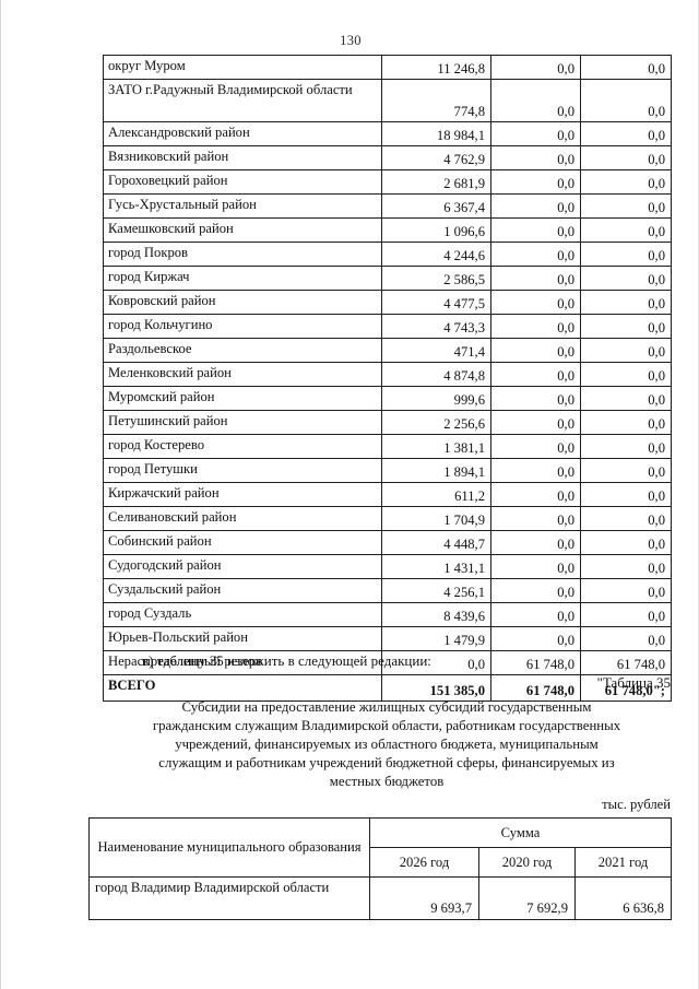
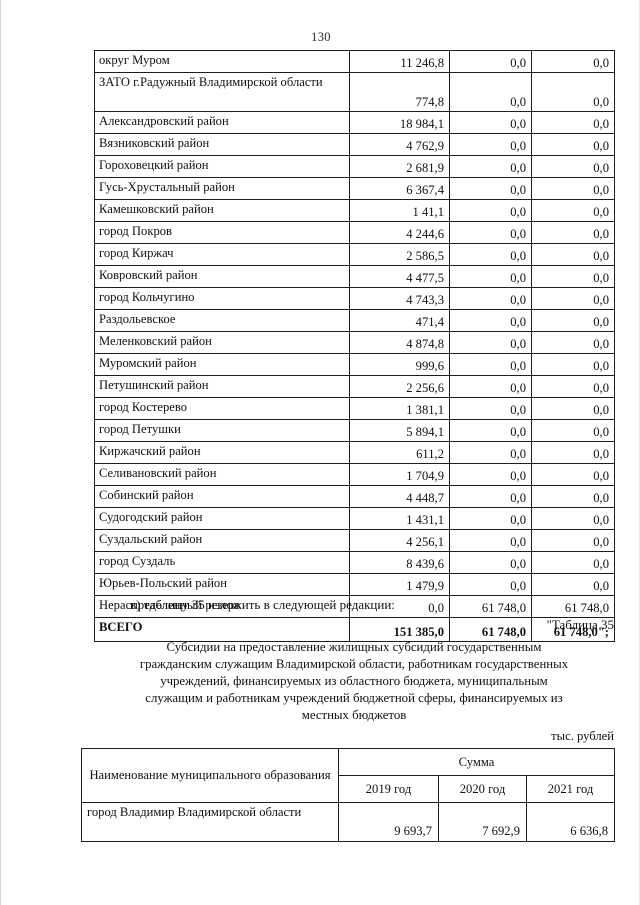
  130
  округ Муром	11 246,8	0,0	0,0
  ЗАТО г.Радужный Владимирской области	774,8	0,0	0,0
  Александровский район	18 984,1	0,0	0,0
  Вязниковский район	4 762,9	0,0	0,0
  Гороховецкий район	2 681,9	0,0	0,0
  Гусь-Хрустальный район	6 367,4	0,0	0,0
- Камешковский район	1 096,6	0,0	0,0
+ Камешковский район	1 41,1	0,0	0,0
  город Покров	4 244,6	0,0	0,0
  город Киржач	2 586,5	0,0	0,0
  Ковровский район	4 477,5	0,0	0,0
  город Кольчугино	4 743,3	0,0	0,0
  Раздольевское	471,4	0,0	0,0
  Меленковский район	4 874,8	0,0	0,0
  Муромский район	999,6	0,0	0,0
  Петушинский район	2 256,6	0,0	0,0
  город Костерево	1 381,1	0,0	0,0
- город Петушки	1 894,1	0,0	0,0
+ город Петушки	5 894,1	0,0	0,0
  Киржачский район	611,2	0,0	0,0
  Селивановский район	1 704,9	0,0	0,0
  Собинский район	4 448,7	0,0	0,0
  Судогодский район	1 431,1	0,0	0,0
  Суздальский район	4 256,1	0,0	0,0
  город Суздаль	8 439,6	0,0	0,0
  Юрьев-Польский район	1 479,9	0,0	0,0
  Нераспределенный резерв	0,0	61 748,0	61 748,0
  ВСЕГО	151 385,0	61 748,0	61 748,0";
  в) таблицу 35 изложить в следующей редакции:
  "Таблица 35
  Субсидии на предоставление жилищных субсидий государственным
  гражданским служащим Владимирской области, работникам государственных
  учреждений, финансируемых из областного бюджета, муниципальным
  служащим и работникам учреждений бюджетной сферы, финансируемых из
  местных бюджетов
  тыс. рублей
  Наименование муниципального образования	Сумма
- 2026 год	2020 год	2021 год
+ 2019 год	2020 год	2021 год
  город Владимир Владимирской области	9 693,7	7 692,9	6 636,8
